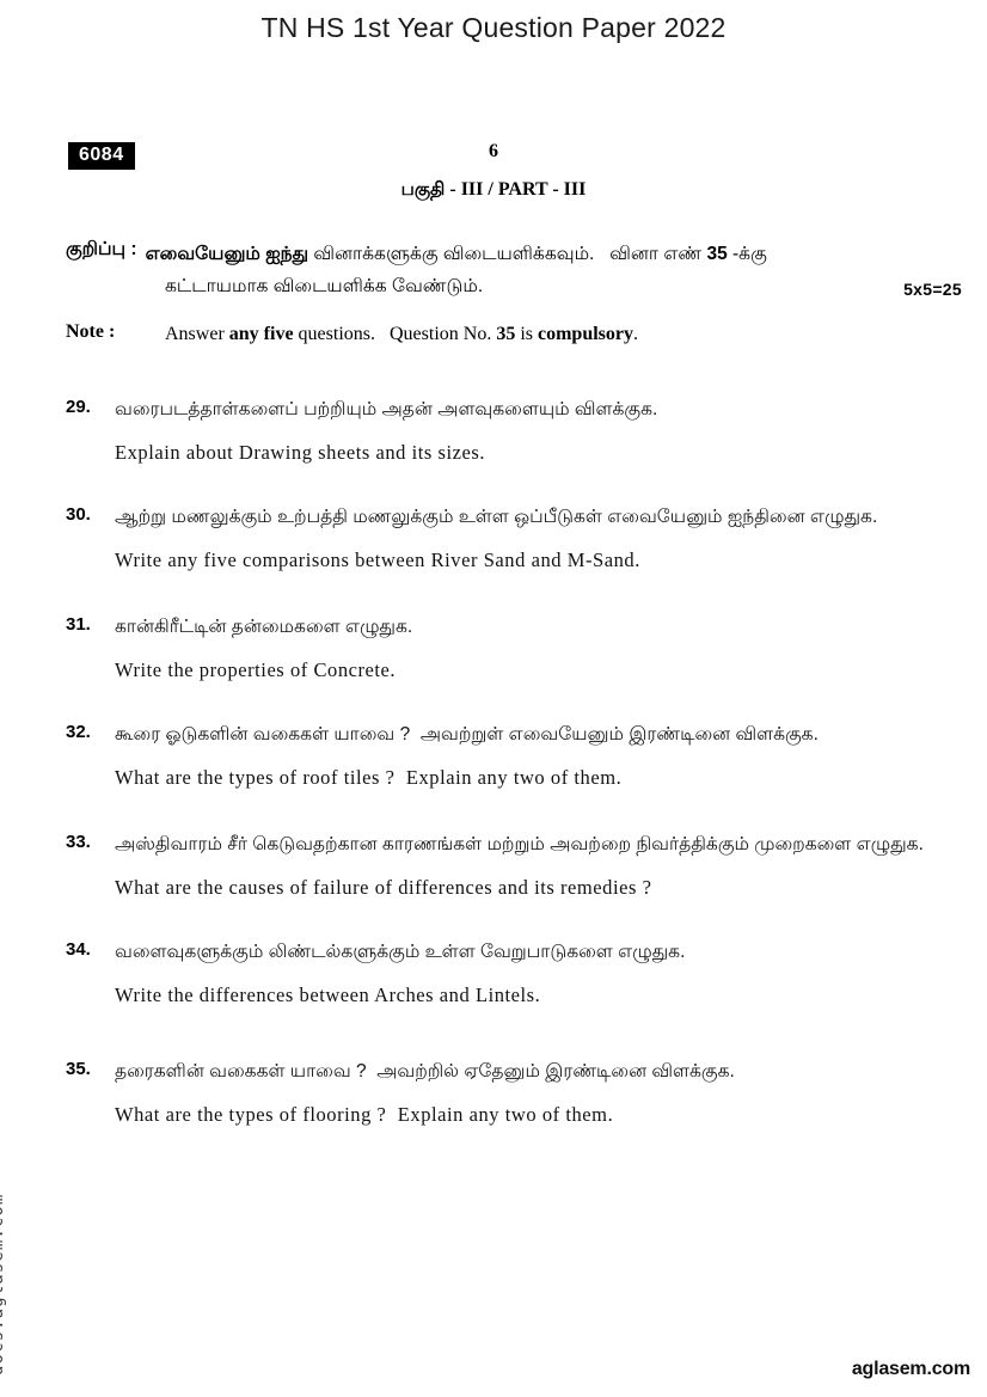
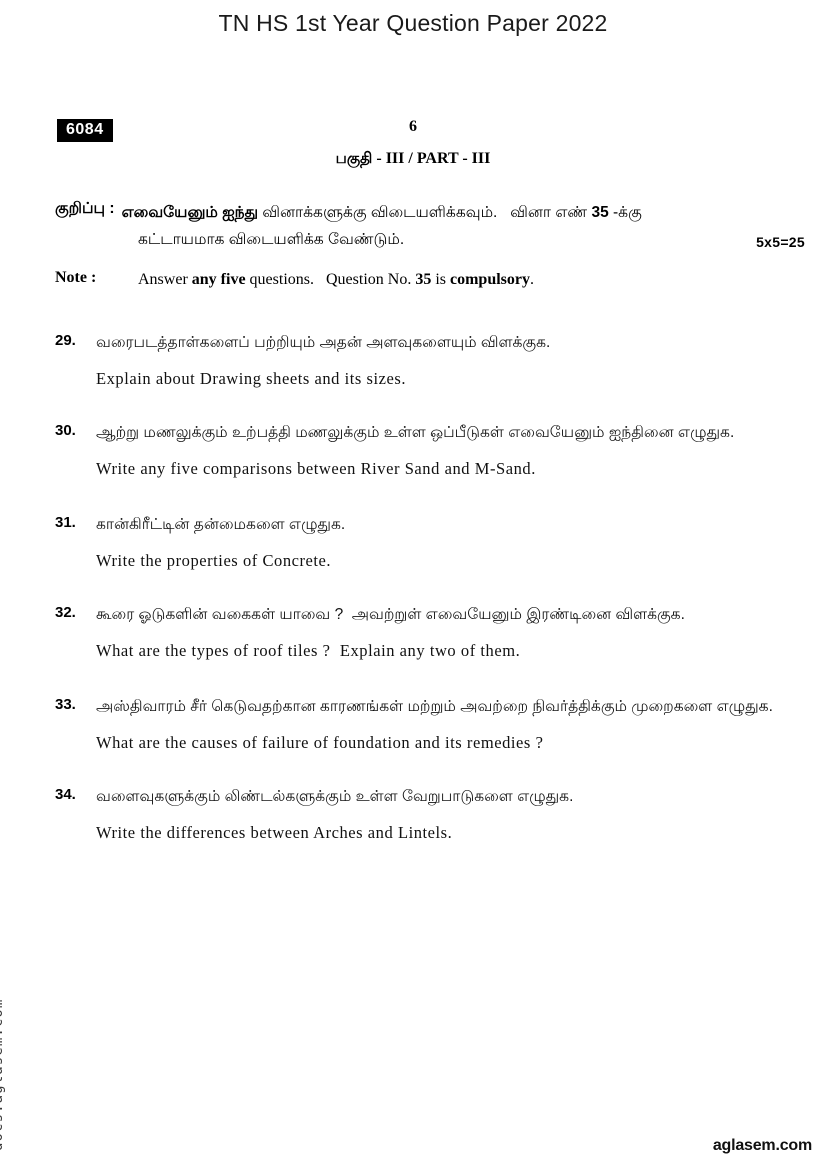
  TN HS 1st Year Question Paper 2022
  6084
  6
  பகுதி - III / PART - III
  குறிப்பு :
  எவையேனும் ஐந்து வினாக்களுக்கு விடையளிக்கவும். வினா எண் 35 -க்கு
  கட்டாயமாக விடையளிக்க வேண்டும்.
  5x5=25
  Note :
  Answer any five questions. Question No. 35 is compulsory.
  29.
  வரைபடத்தாள்களைப் பற்றியும் அதன் அளவுகளையும் விளக்குக.
  Explain about Drawing sheets and its sizes.
  30.
  ஆற்று மணலுக்கும் உற்பத்தி மணலுக்கும் உள்ள ஒப்பீடுகள் எவையேனும் ஐந்தினை எழுதுக.
  Write any five comparisons between River Sand and M-Sand.
  31.
  கான்கிரீட்டின் தன்மைகளை எழுதுக.
  Write the properties of Concrete.
  32.
  கூரை ஓடுகளின் வகைகள் யாவை ? அவற்றுள் எவையேனும் இரண்டினை விளக்குக.
  What are the types of roof tiles ? Explain any two of them.
  33.
  அஸ்திவாரம் சீர் கெடுவதற்கான காரணங்கள் மற்றும் அவற்றை நிவர்த்திக்கும் முறைகளை எழுதுக.
- What are the causes of failure of differences and its remedies ?
+ What are the causes of failure of foundation and its remedies ?
  34.
  வளைவுகளுக்கும் லிண்டல்களுக்கும் உள்ள வேறுபாடுகளை எழுதுக.
  Write the differences between Arches and Lintels.
- 35.
- தரைகளின் வகைகள் யாவை ? அவற்றில் ஏதேனும் இரண்டினை விளக்குக.
- What are the types of flooring ? Explain any two of them.
  aglasem.com
